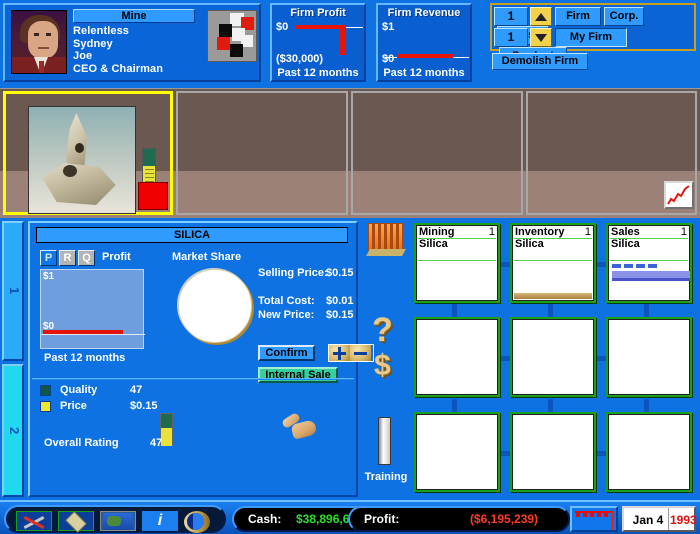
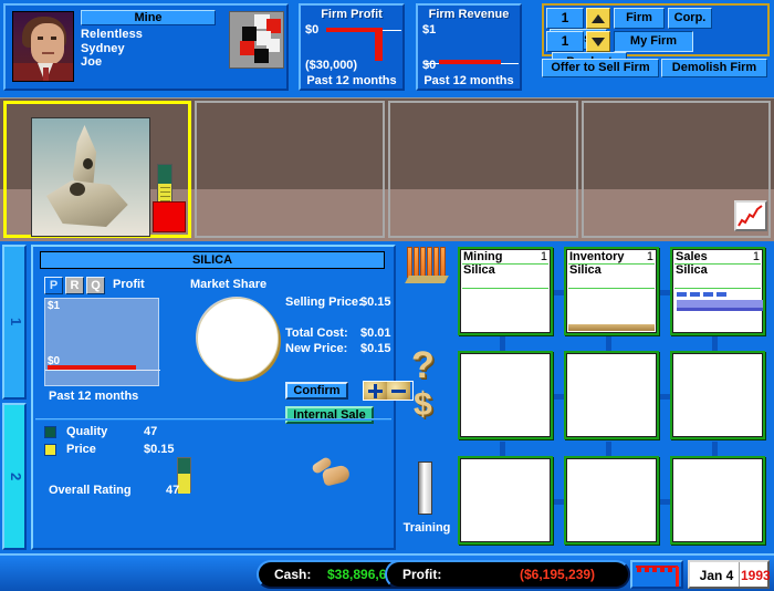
  Mine
  Relentless
  Sydney
  Joe
- CEO & Chairman
  Firm Profit
  $0
  ($30,000)
  Past 12 months
  Firm Revenue
  $1
  $0
  Past 12 months
  1
  Firm
  Corp.
  1
  My Firm
+ Offer to Sell Firm
  Demolish Firm
  SILICA
  P
  R
  Q
  Profit
  Market Share
  $1
  $0
  Past 12 months
  Selling Price:
  $0.15
  Total Cost:
  $0.01
  New Price:
  $0.15
  Confirm
  Internal Sale
  Quality
  47
  Price
  $0.15
  Overall Rating
  47
  ?
  $
  Training
  1
  Mining
  Silica
  1
  Inventory
  Silica
  1
  Sales
  Silica
- i
  Cash:
  $38,896,6
  Profit:
  ($6,195,239)
  Jan 4
  1993
